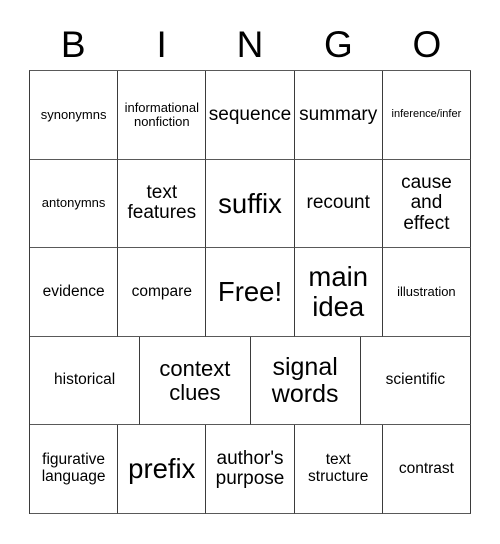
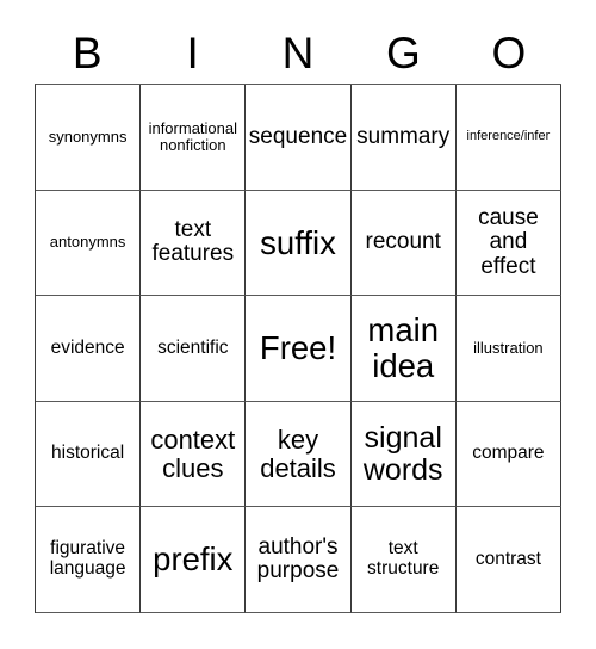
  B
  I
  N
  G
  O
  synonymns
  informational
  nonfiction
  sequence
  summary
  inference/infer
  antonymns
  text
  features
  suffix
  recount
  cause
  and
  effect
  evidence
- compare
+ scientific
  Free!
  main
  idea
  illustration
  historical
  context
  clues
+ key
+ details
  signal
  words
- scientific
+ compare
  figurative
  language
  prefix
  author's
  purpose
  text
  structure
  contrast
